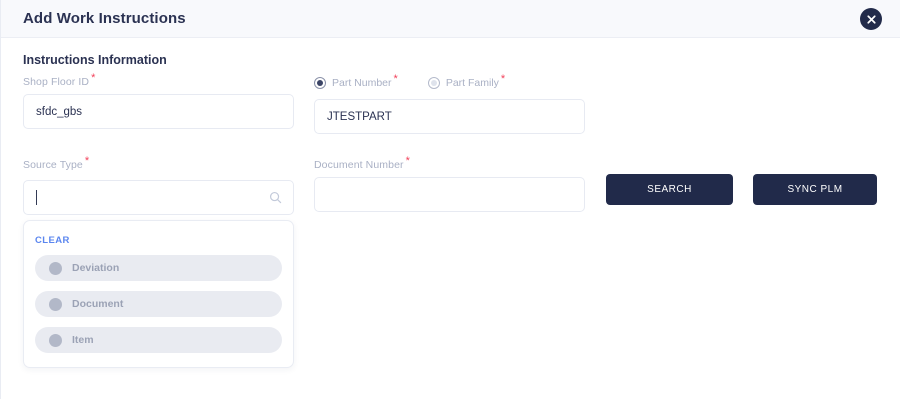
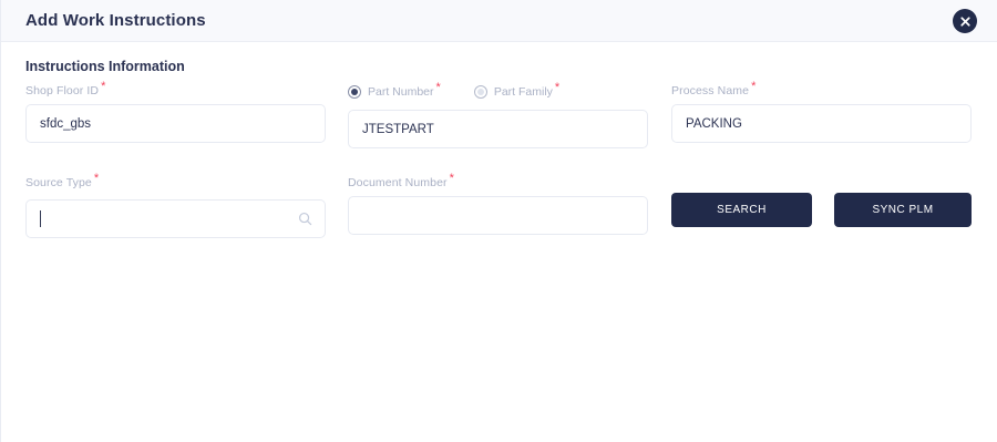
  Add Work Instructions
  Instructions Information
  Shop Floor ID *
  sfdc_gbs
  Part Number *
  Part Family *
  JTESTPART
+ Process Name *
+ PACKING
  Source Type *
- CLEAR
- Deviation
- Document
- Item
  Document Number *
  SEARCH
  SYNC PLM
